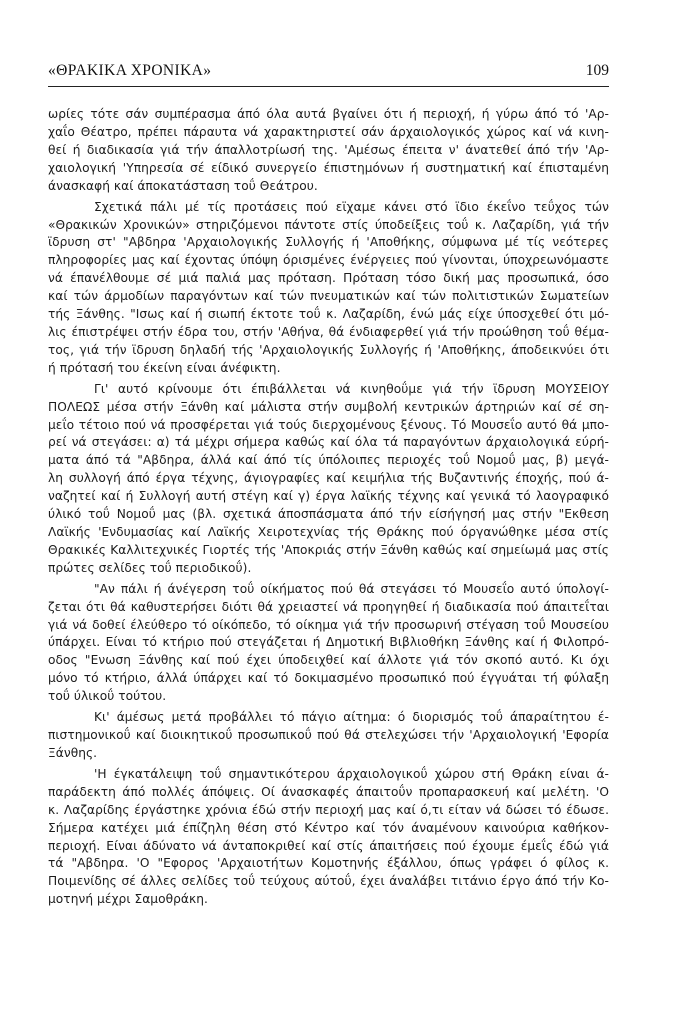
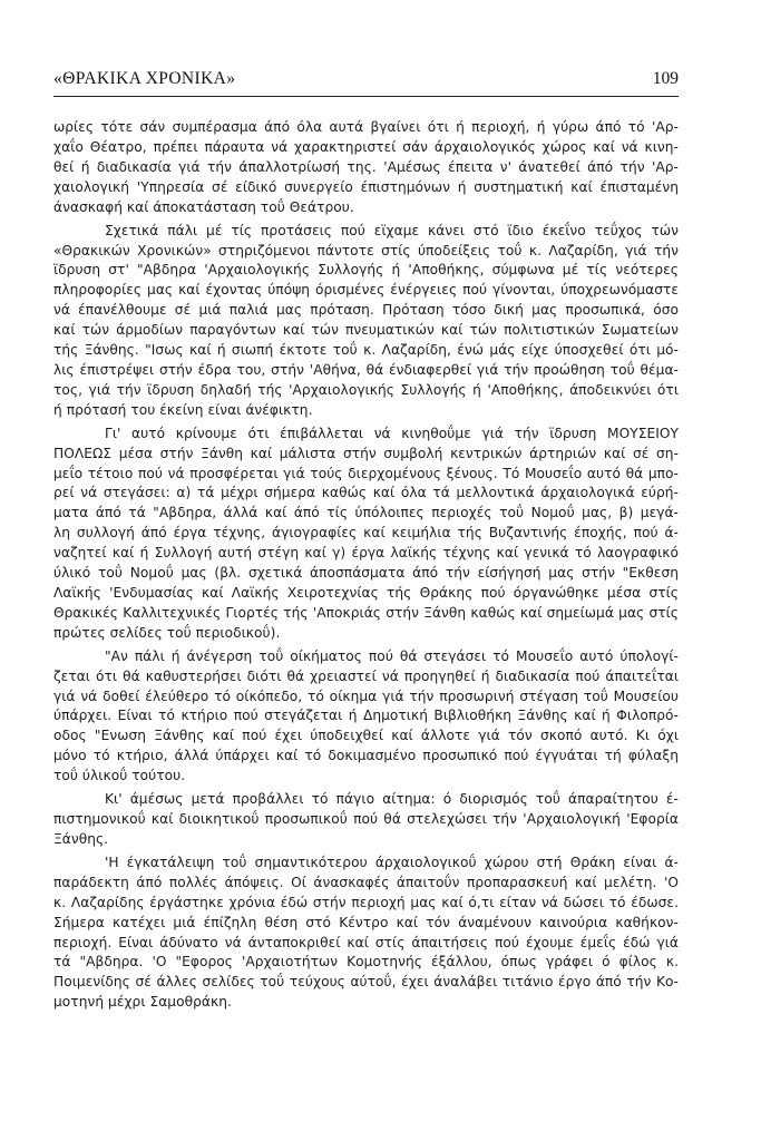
  «ΘΡΑΚΙΚΑ ΧΡΟΝΙΚΑ»
  109
  ωρίες τότε σάν συμπέρασμα άπό όλα αυτά βγαίνει ότι ή περιοχή, ή γύρω άπό τό 'Αρ-
  χαΐο Θέατρο, πρέπει πάραυτα νά χαρακτηριστεί σάν άρχαιολογικός χώρος καί νά κινη-
  θεί ή διαδικασία γιά τήν άπαλλοτρίωσή της. 'Αμέσως έπειτα ν' άνατεθεί άπό τήν 'Αρ-
  χαιολογική 'Υπηρεσία σέ είδικό συνεργείο έπιστημόνων ή συστηματική καί έπισταμένη
  άνασκαφή καί άποκατάσταση τοΰ Θεάτρου.
  Σχετικά πάλι μέ τίς προτάσεις πού εϊχαμε κάνει στό ϊδιο έκεΐνο τεΰχος τών
  «Θρακικών Χρονικών» στηριζόμενοι πάντοτε στίς ύποδείξεις τοΰ κ. Λαζαρίδη, γιά τήν
  ϊδρυση στ' "Αβδηρα 'Αρχαιολογικής Συλλογής ή 'Αποθήκης, σύμφωνα μέ τίς νεότερες
  πληροφορίες μας καί έχοντας ύπόψη όρισμένες ένέργειες πού γίνονται, ύποχρεωνόμαστε
  νά έπανέλθουμε σέ μιά παλιά μας πρόταση. Πρόταση τόσο δική μας προσωπικά, όσο
  καί τών άρμοδίων παραγόντων καί τών πνευματικών καί τών πολιτιστικών Σωματείων
  τής Ξάνθης. "Ισως καί ή σιωπή έκτοτε τοΰ κ. Λαζαρίδη, ένώ μάς είχε ύποσχεθεί ότι μό-
  λις έπιστρέψει στήν έδρα του, στήν 'Αθήνα, θά ένδιαφερθεί γιά τήν προώθηση τοΰ θέμα-
  τος, γιά τήν ϊδρυση δηλαδή τής 'Αρχαιολογικής Συλλογής ή 'Αποθήκης, άποδεικνύει ότι
  ή πρότασή του έκείνη είναι άνέφικτη.
  Γι' αυτό κρίνουμε ότι έπιβάλλεται νά κινηθοΰμε γιά τήν ϊδρυση ΜΟΥΣΕΙΟΥ
  ΠΟΛΕΩΣ μέσα στήν Ξάνθη καί μάλιστα στήν συμβολή κεντρικών άρτηριών καί σέ ση-
  μεΐο τέτοιο πού νά προσφέρεται γιά τούς διερχομένους ξένους. Τό Μουσεΐο αυτό θά μπο-
- ρεί νά στεγάσει: α) τά μέχρι σήμερα καθώς καί όλα τά παραγόντων άρχαιολογικά εύρή-
+ ρεί νά στεγάσει: α) τά μέχρι σήμερα καθώς καί όλα τά μελλοντικά άρχαιολογικά εύρή-
  ματα άπό τά "Αβδηρα, άλλά καί άπό τίς ύπόλοιπες περιοχές τοΰ Νομοΰ μας, β) μεγά-
  λη συλλογή άπό έργα τέχνης, άγιογραφίες καί κειμήλια τής Βυζαντινής έποχής, πού ά-
  ναζητεί καί ή Συλλογή αυτή στέγη καί γ) έργα λαϊκής τέχνης καί γενικά τό λαογραφικό
  ύλικό τοΰ Νομοΰ μας (βλ. σχετικά άποσπάσματα άπό τήν είσήγησή μας στήν "Εκθεση
  Λαϊκής 'Ενδυμασίας καί Λαϊκής Χειροτεχνίας τής Θράκης πού όργανώθηκε μέσα στίς
  Θρακικές Καλλιτεχνικές Γιορτές τής 'Αποκριάς στήν Ξάνθη καθώς καί σημείωμά μας στίς
  πρώτες σελίδες τοΰ περιοδικοΰ).
  "Αν πάλι ή άνέγερση τοΰ οίκήματος πού θά στεγάσει τό Μουσεΐο αυτό ύπολογί-
  ζεται ότι θά καθυστερήσει διότι θά χρειαστεί νά προηγηθεί ή διαδικασία πού άπαιτεΐται
  γιά νά δοθεί έλεύθερο τό οίκόπεδο, τό οίκημα γιά τήν προσωρινή στέγαση τοΰ Μουσείου
  ύπάρχει. Είναι τό κτήριο πού στεγάζεται ή Δημοτική Βιβλιοθήκη Ξάνθης καί ή Φιλοπρό-
  οδος "Ενωση Ξάνθης καί πού έχει ύποδειχθεί καί άλλοτε γιά τόν σκοπό αυτό. Κι όχι
  μόνο τό κτήριο, άλλά ύπάρχει καί τό δοκιμασμένο προσωπικό πού έγγυάται τή φύλαξη
  τοΰ ύλικοΰ τούτου.
  Κι' άμέσως μετά προβάλλει τό πάγιο αίτημα: ό διορισμός τοΰ άπαραίτητου έ-
  πιστημονικοΰ καί διοικητικοΰ προσωπικοΰ πού θά στελεχώσει τήν 'Αρχαιολογική 'Εφορία
  Ξάνθης.
  'Η έγκατάλειψη τοΰ σημαντικότερου άρχαιολογικοΰ χώρου στή Θράκη είναι ά-
  παράδεκτη άπό πολλές άπόψεις. Οί άνασκαφές άπαιτοΰν προπαρασκευή καί μελέτη. 'Ο
  κ. Λαζαρίδης έργάστηκε χρόνια έδώ στήν περιοχή μας καί ό,τι είταν νά δώσει τό έδωσε.
  Σήμερα κατέχει μιά έπίζηλη θέση στό Κέντρο καί τόν άναμένουν καινούρια καθήκον-
  περιοχή. Είναι άδύνατο νά άνταποκριθεί καί στίς άπαιτήσεις πού έχουμε έμεΐς έδώ γιά
  τά "Αβδηρα. 'Ο "Εφορος 'Αρχαιοτήτων Κομοτηνής έξάλλου, όπως γράφει ό φίλος κ.
  Ποιμενίδης σέ άλλες σελίδες τοΰ τεύχους αύτοΰ, έχει άναλάβει τιτάνιο έργο άπό τήν Κο-
  μοτηνή μέχρι Σαμοθράκη.
